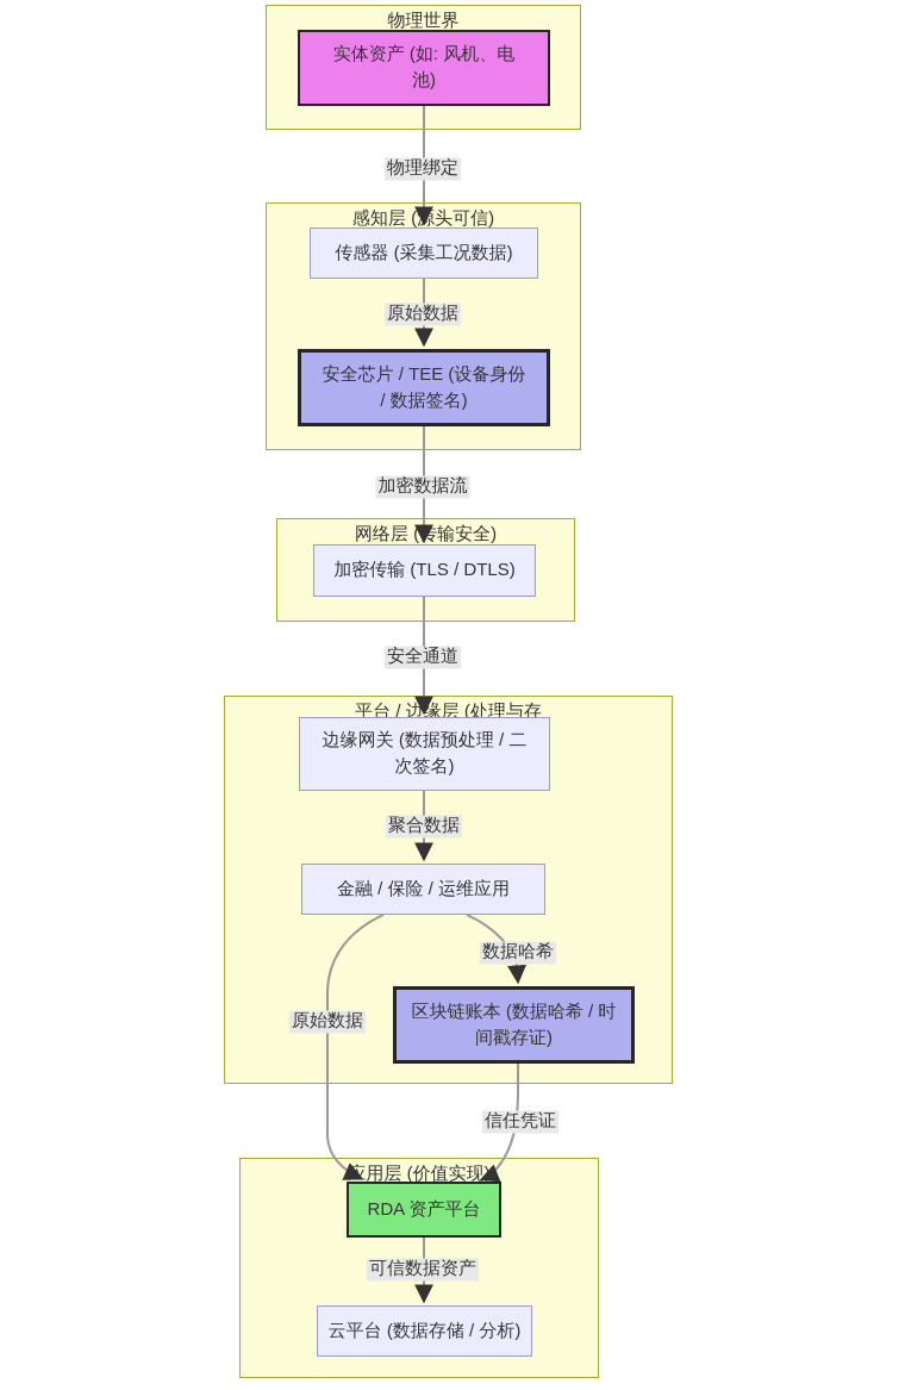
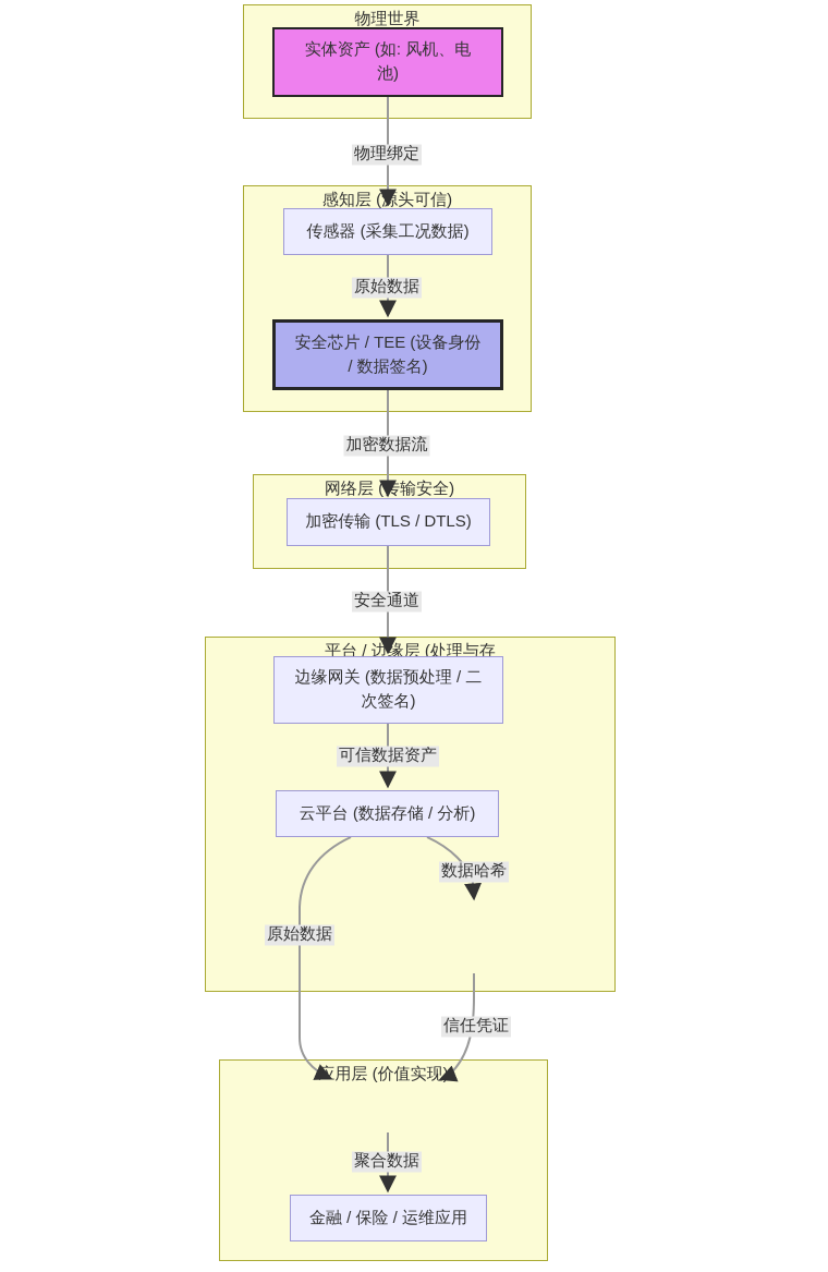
  物理世界
  感知层 (源头可信)
  网络层 (传输安全)
  平台 / 边缘层 (处理与存
  应用层 (价值实现)
  实体资产 (如: 风机、电
  池)
  传感器 (采集工况数据)
  安全芯片 / TEE (设备身份
  / 数据签名)
  加密传输 (TLS / DTLS)
  边缘网关 (数据预处理 / 二
  次签名)
- 金融 / 保险 / 运维应用
+ 云平台 (数据存储 / 分析)
- 区块链账本 (数据哈希 / 时
- 间戳存证)
- RDA 资产平台
- 云平台 (数据存储 / 分析)
+ 金融 / 保险 / 运维应用
  物理绑定
  原始数据
  加密数据流
  安全通道
- 聚合数据
+ 可信数据资产
  数据哈希
  原始数据
  信任凭证
- 可信数据资产
+ 聚合数据
